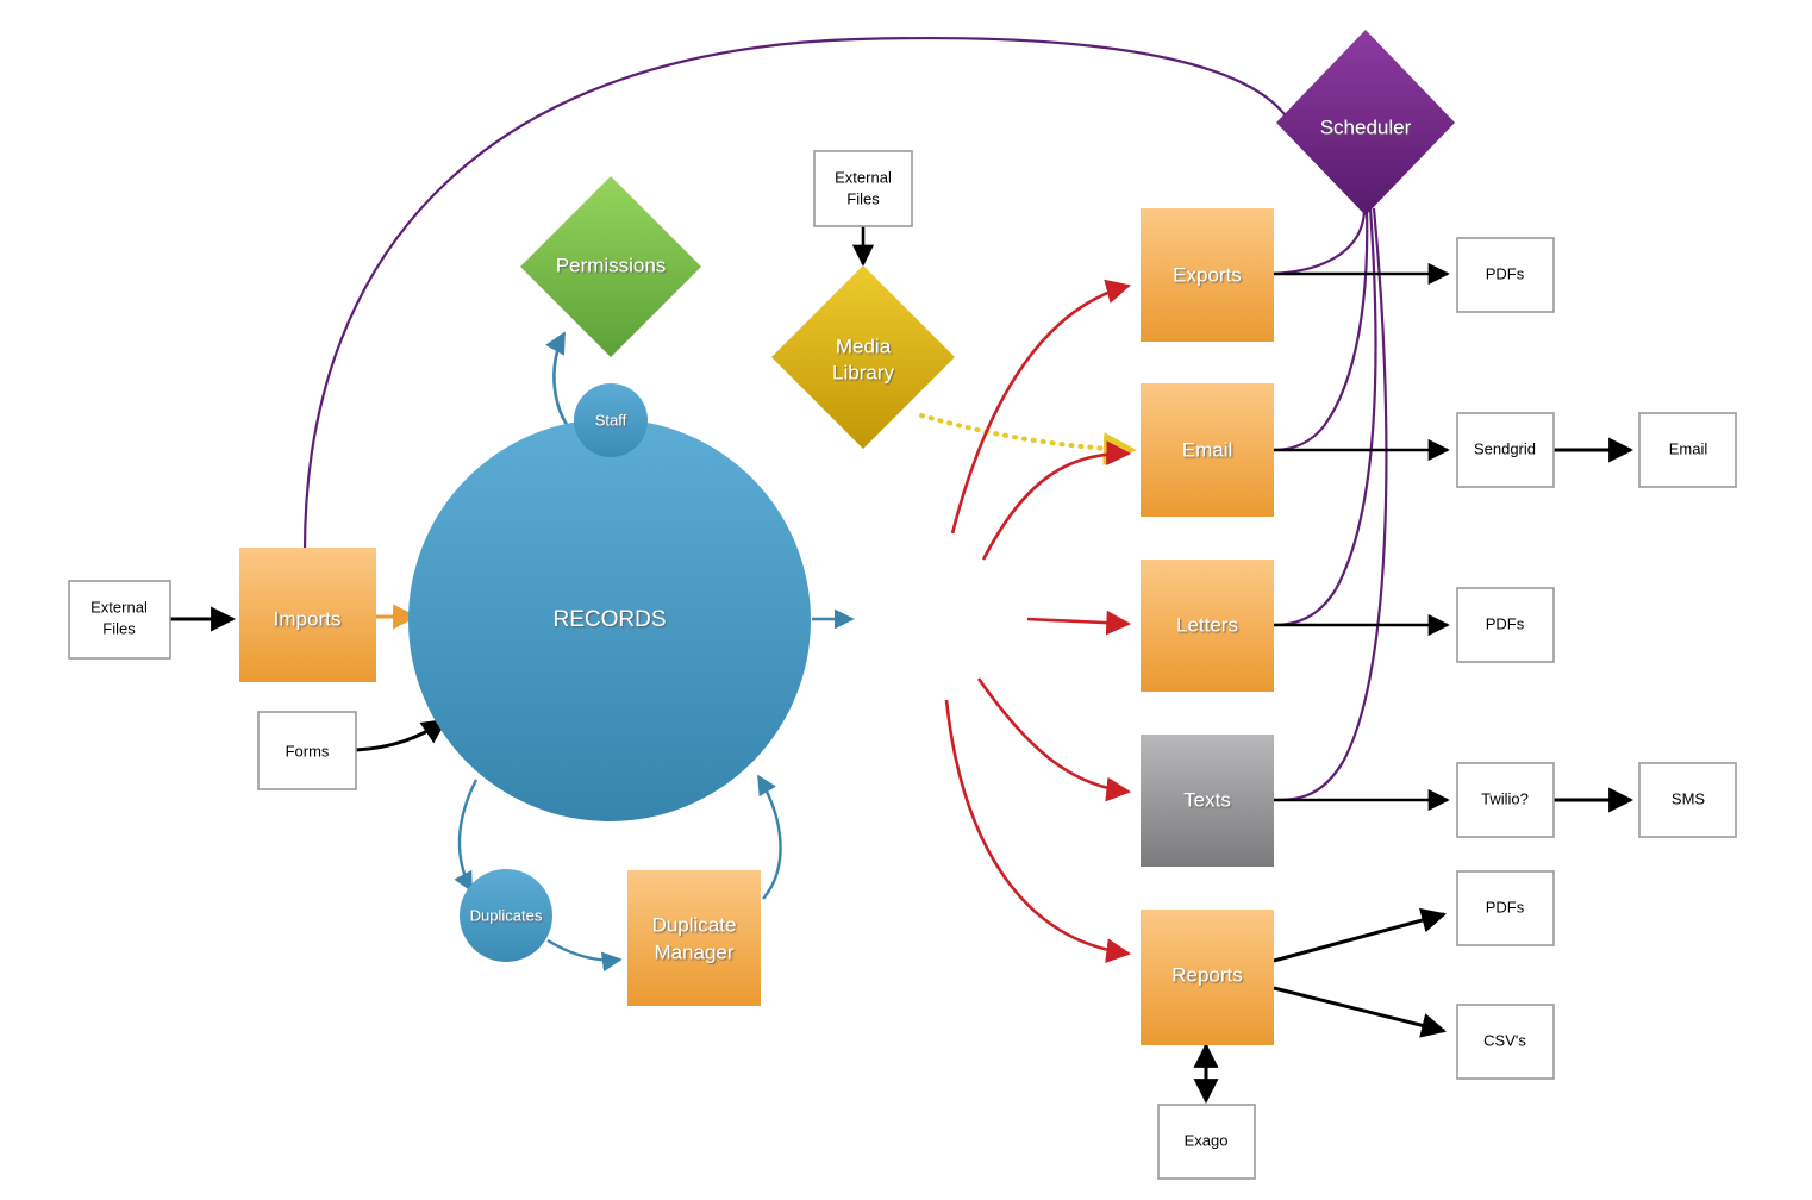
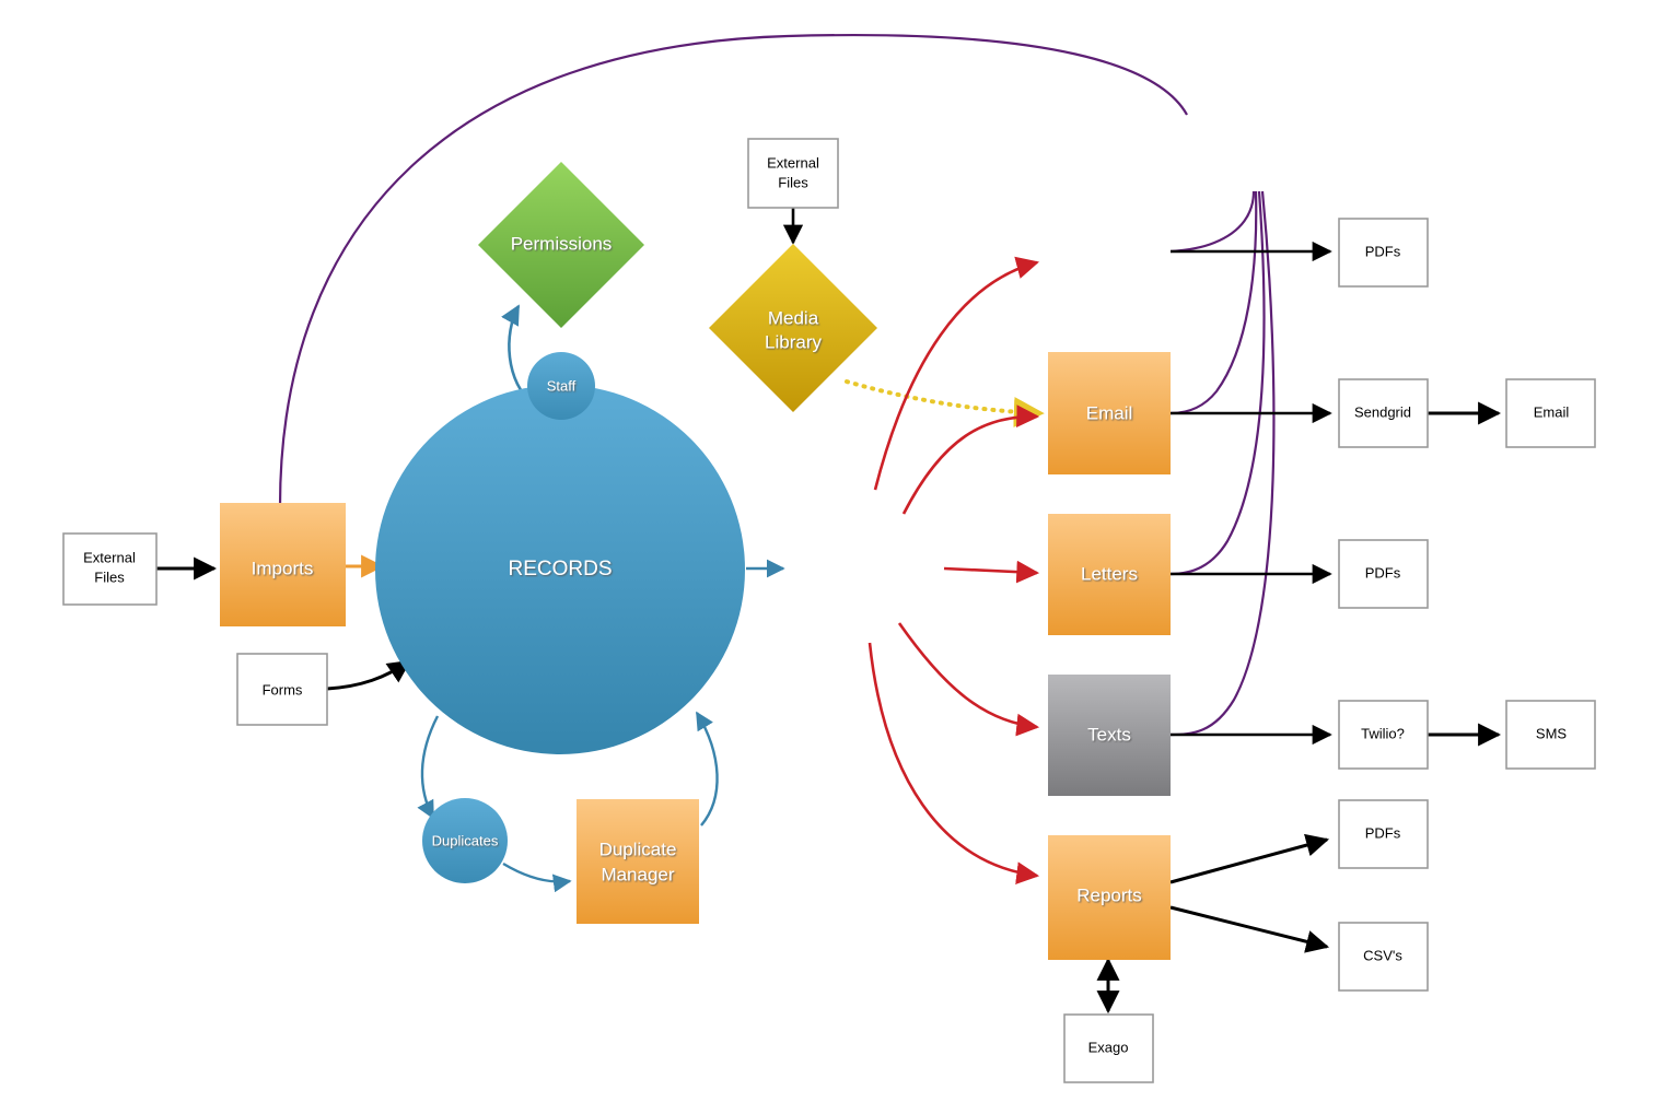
  External
  Files
  Imports
  Forms
  Permissions
  RECORDS
  Staff
  Duplicates
  Duplicate
  Manager
  External
  Files
  Media
  Library
- Scheduler
- Exports
  Email
  Letters
  Texts
  Reports
  PDFs
  Sendgrid
  Email
  PDFs
  Twilio?
  SMS
  PDFs
  CSV's
  Exago
